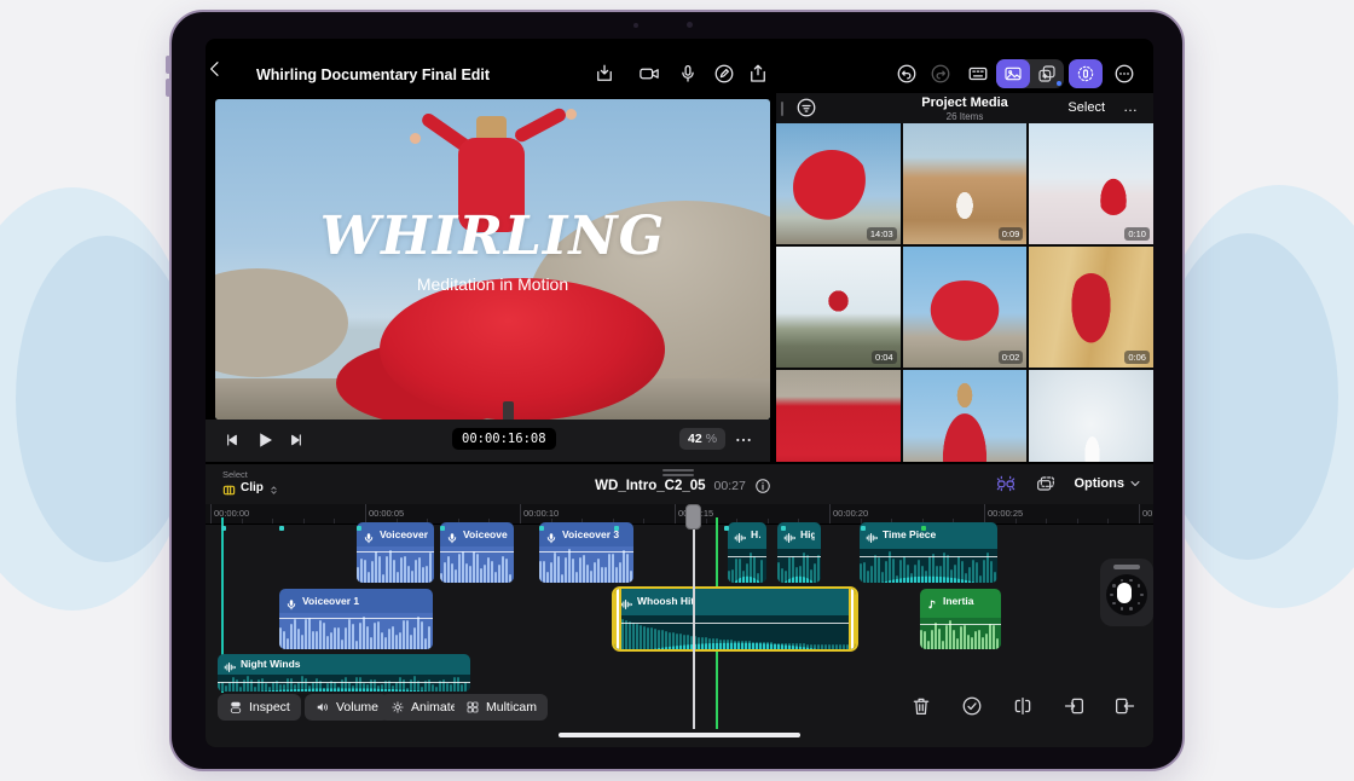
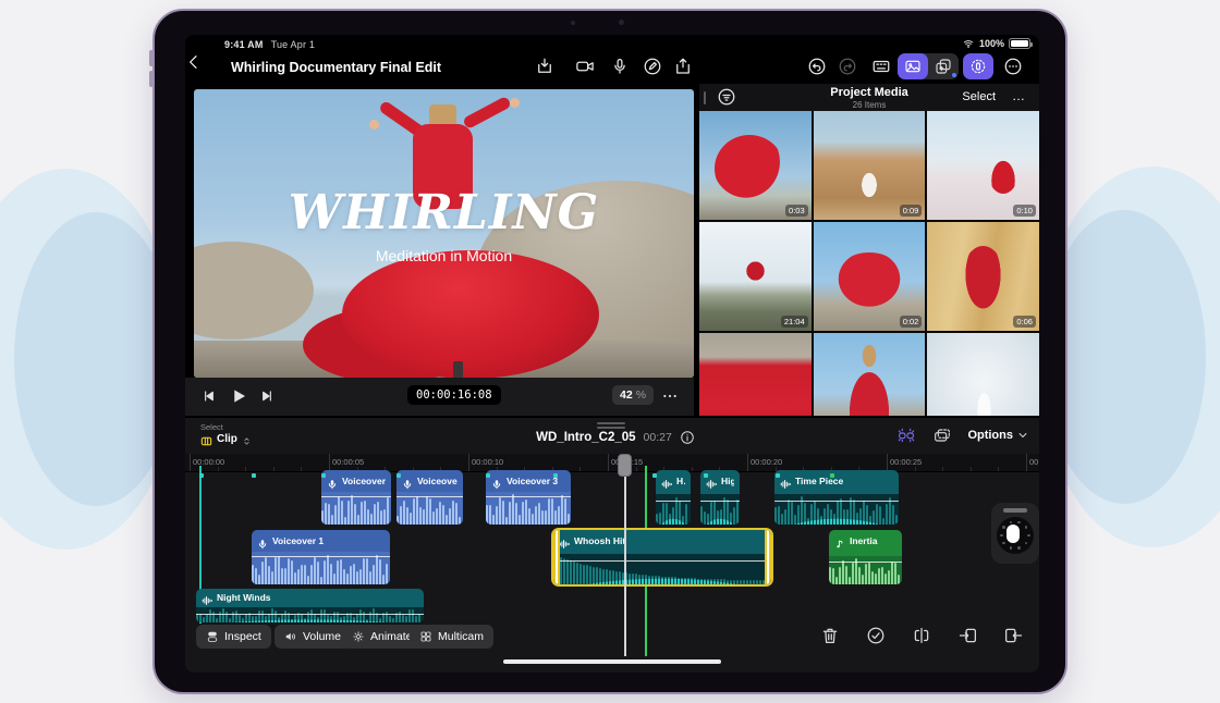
+ 9:41 AM Tue Apr 1
+ 100%
  Whirling Documentary Final Edit
  WHIRLING
  Meditation in Motion
  00:00:16:08
  42 %
  Project Media
  26 Items
  Select
  …
- 14:03
+ 0:03
  0:09
  0:10
- 0:04
+ 21:04
  0:02
  0:06
  Select
  Clip
  WD_Intro_C2_05
  00:27
  Options
  00:00:00
  00:00:05
  00:00:10
  00:00:20
  00:00:25
  Voiceover
  Voiceove
  Voiceover 3
  Time Piece
  Voiceover 1
  Whoosh Hi
  Inertia
  Night Winds
  Inspect
  Volume
  Animat
  Multicam
